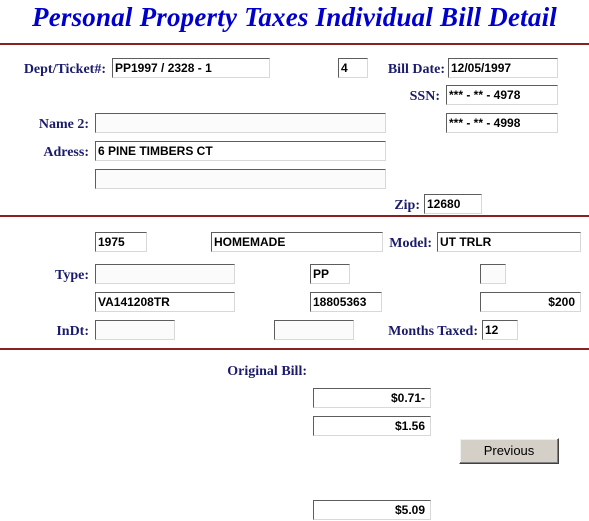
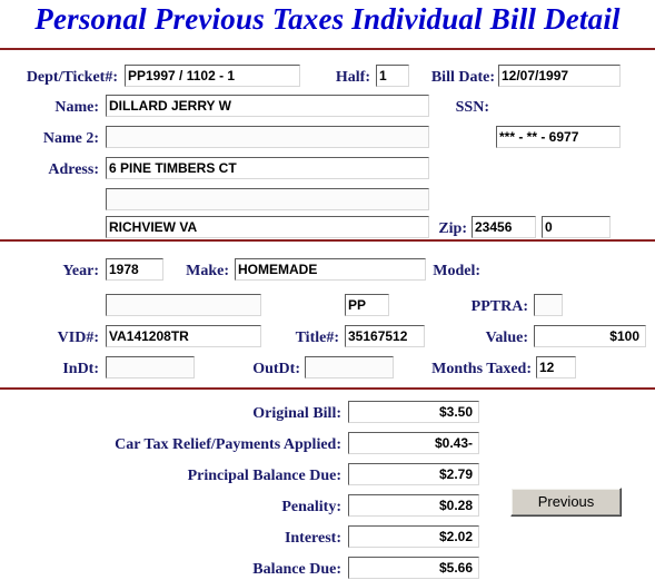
- Personal Property Taxes Individual Bill Detail
+ Personal Previous Taxes Individual Bill Detail
  Dept/Ticket#:
- PP1997 / 2328 - 1
+ PP1997 / 1102 - 1
+ Half:
- 4
+ 1
  Bill Date:
- 12/05/1997
+ 12/07/1997
+ Name:
+ DILLARD JERRY W
  SSN:
- *** - ** - 4978
  Name 2:
- *** - ** - 4998
+ *** - ** - 6977
  Adress:
  6 PINE TIMBERS CT
+ RICHVIEW VA
  Zip:
- 12680
+ 23456
+ 0
+ Year:
- 1975
+ 1978
+ Make:
  HOMEMADE
  Model:
- UT TRLR
- Type:
  PP
+ PPTRA:
+ VID#:
  VA141208TR
+ Title#:
- 18805363
+ 35167512
+ Value:
- $200
+ $100
  InDt:
+ OutDt:
  Months Taxed:
  12
  Original Bill:
+ $3.50
+ Car Tax Relief/Payments Applied:
- $0.71-
+ $0.43-
+ Principal Balance Due:
- $1.56
+ $2.79
+ Penality:
+ $0.28
+ Interest:
+ $2.02
+ Balance Due:
- $5.09
+ $5.66
  Previous
